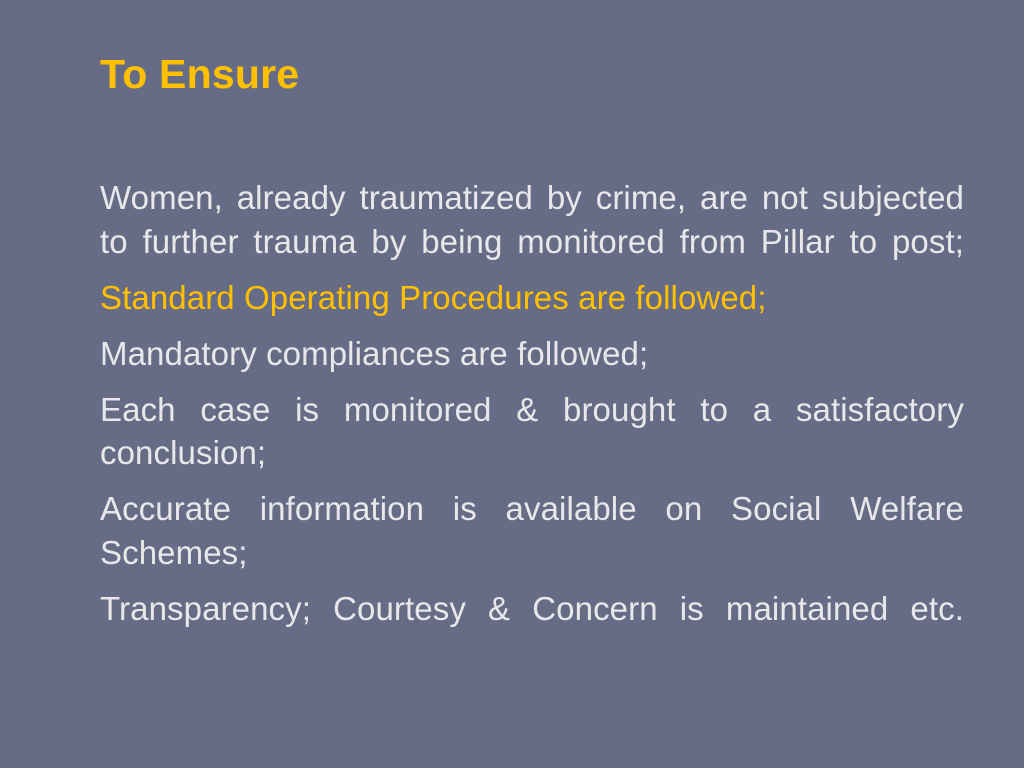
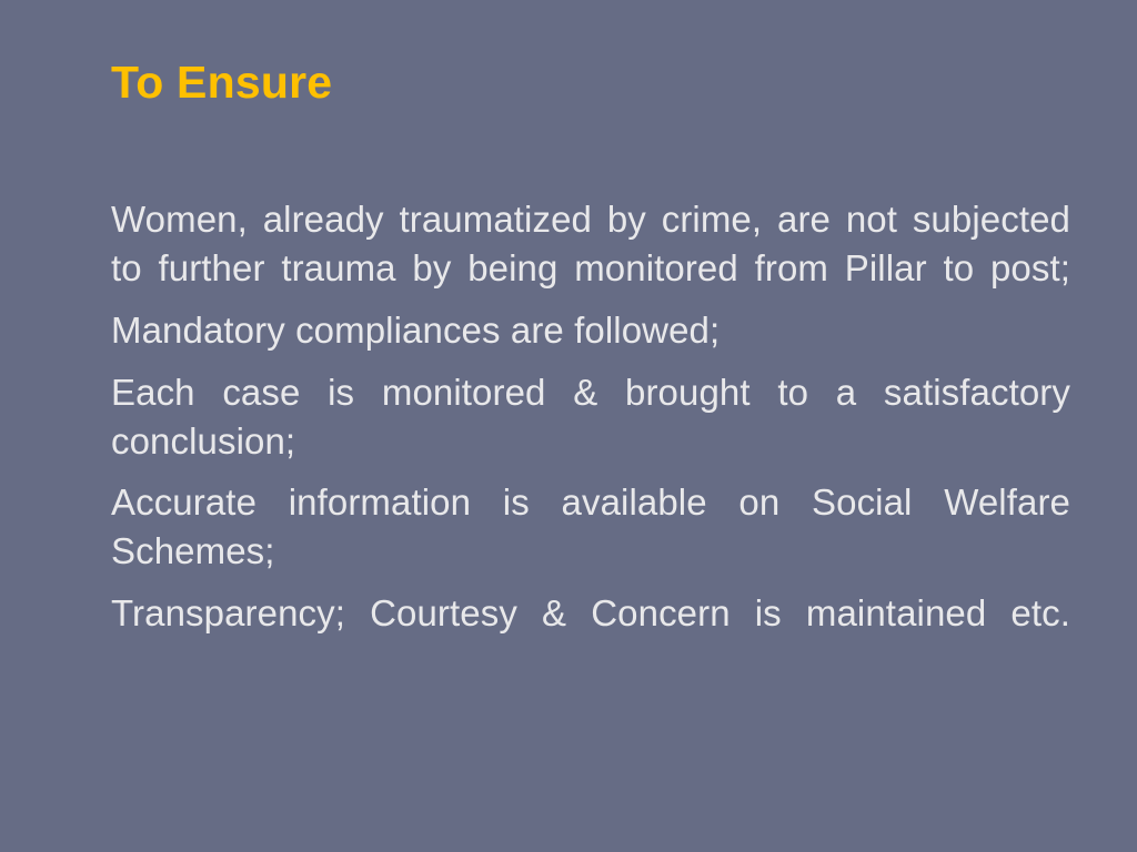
  To Ensure
  Women, already traumatized by crime, are not subjected to further trauma by being monitored from Pillar to post;
- Standard Operating Procedures are followed;
  Mandatory compliances are followed;
  Each case is monitored & brought to a satisfactory conclusion;
  Accurate information is available on Social Welfare Schemes;
  Transparency; Courtesy & Concern is maintained etc.
